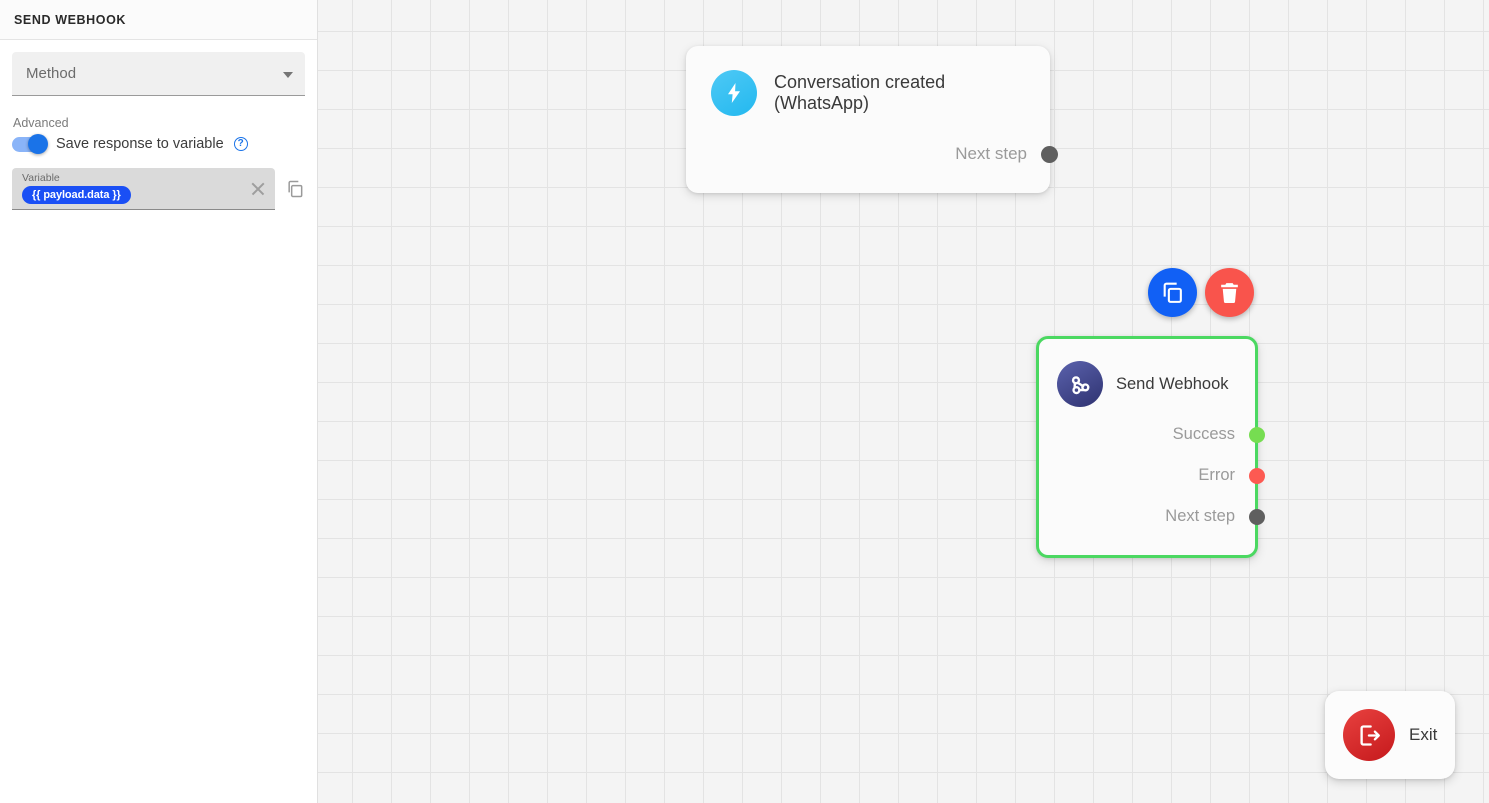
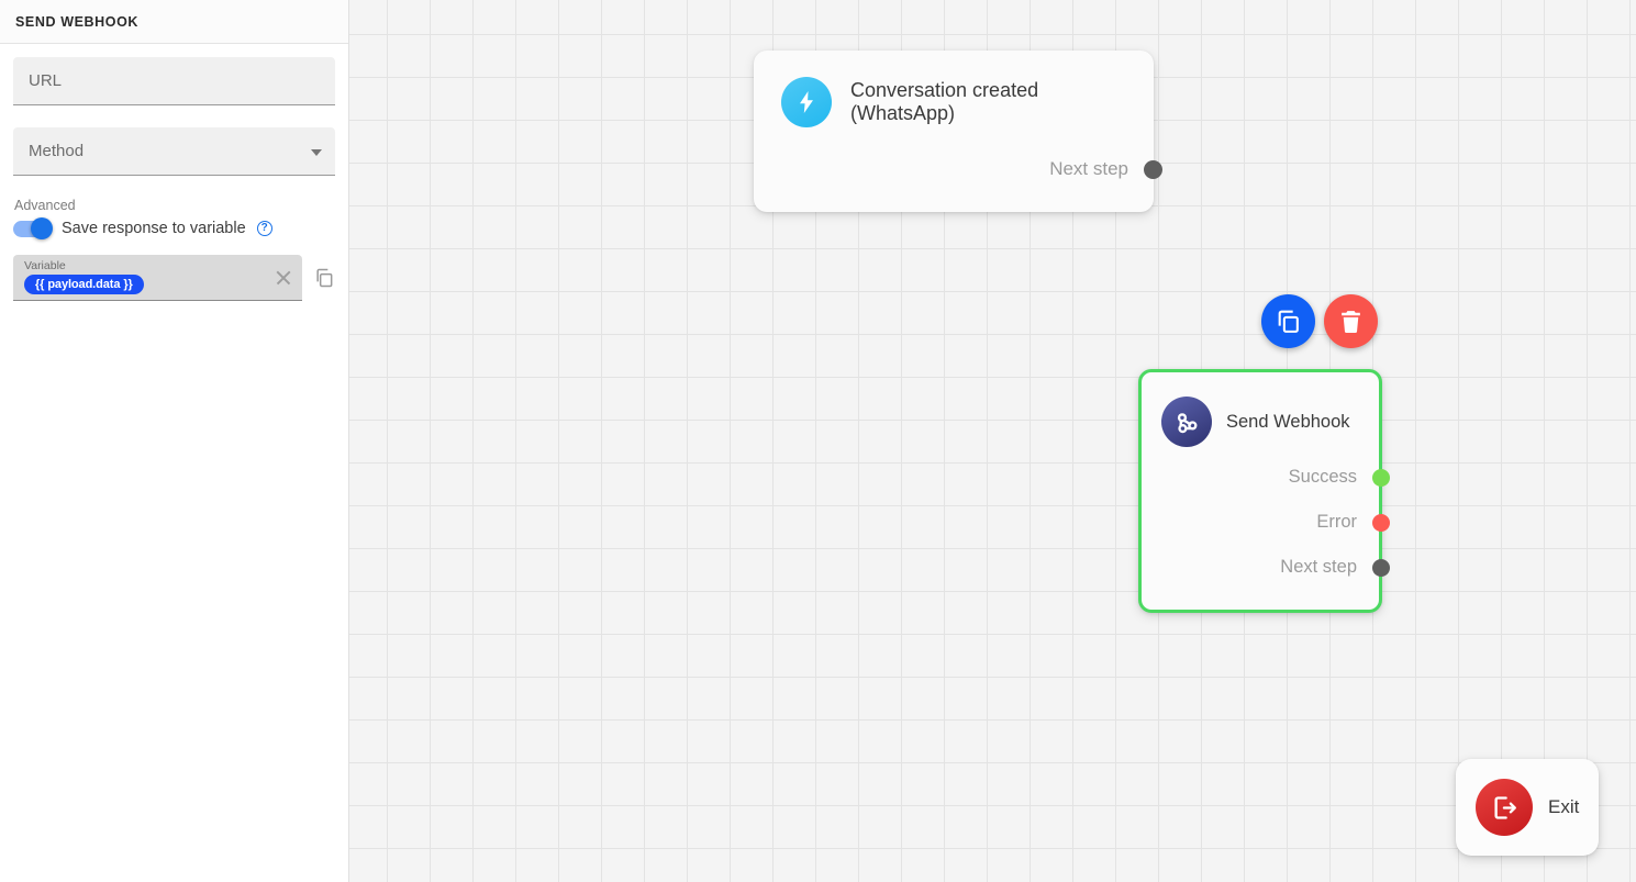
  SEND WEBHOOK
+ URL
  Method
  Advanced
  Save response to variable
  ?
  Variable
  {{ payload.data }}
  Conversation created (WhatsApp)
  Next step
  Send Webhook
  Success
  Error
  Next step
  Exit
